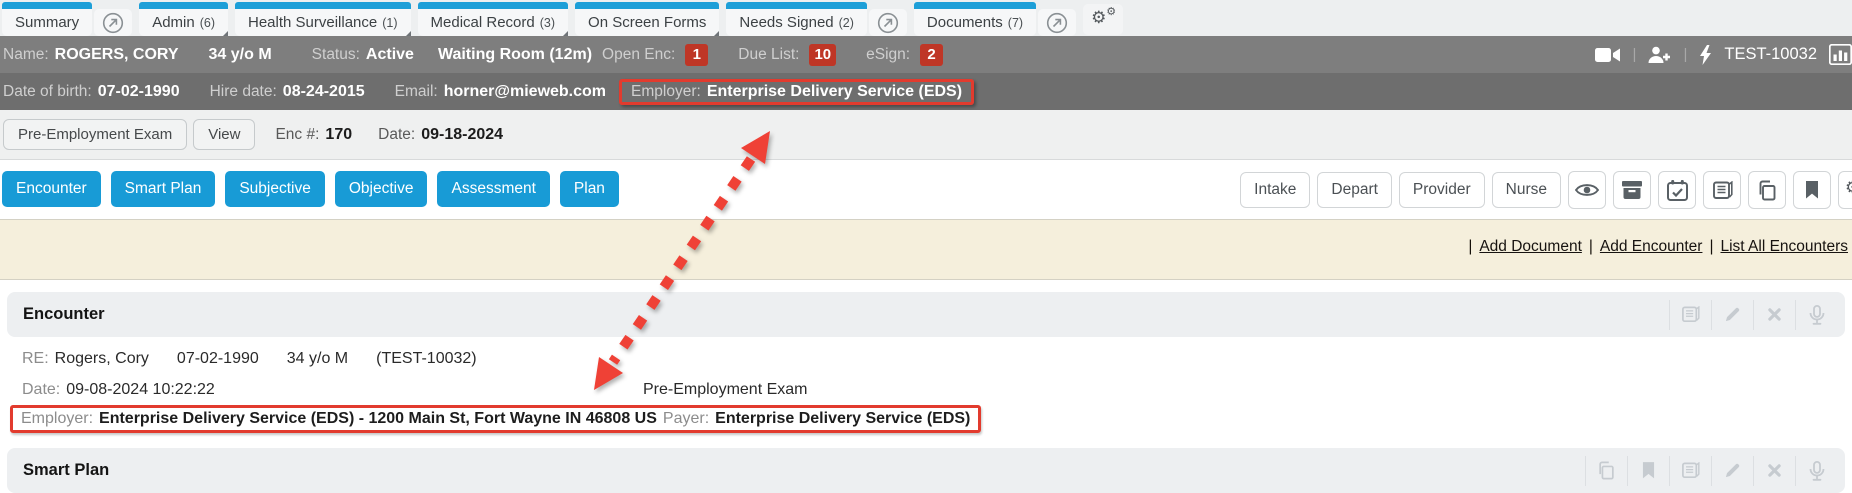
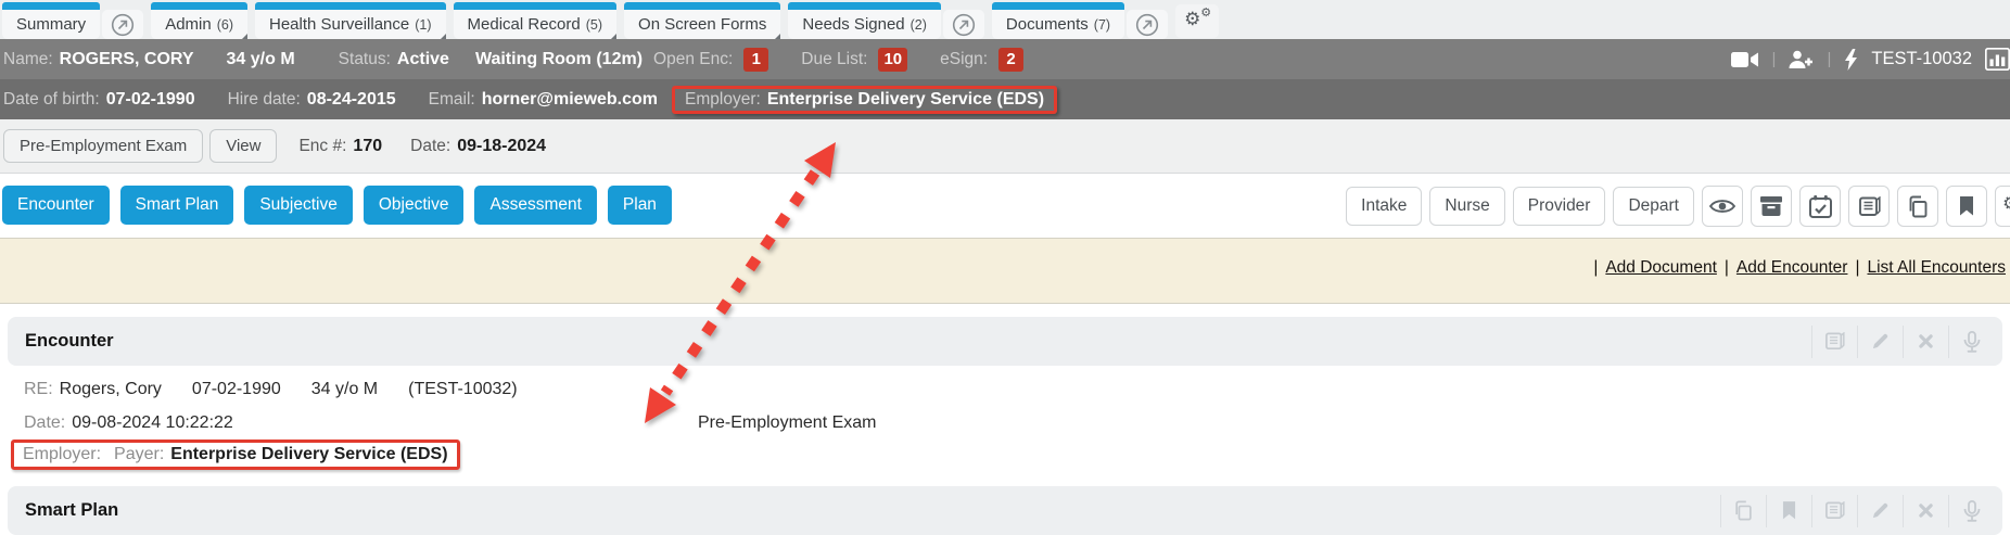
  Summary
  Admin
  (6)
  Health Surveillance
  (1)
  Medical Record
- (3)
+ (5)
  On Screen Forms
  Needs Signed
  (2)
  Documents
  (7)
  ⚙
  ⚙
  Name:
  ROGERS, CORY
  34 y/o M
  Status:
  Active
  Waiting Room (12m)
  Open Enc:
  1
  Due List:
  10
  eSign:
  2
  |
  |
  TEST-10032
  Date of birth:
  07-02-1990
  Hire date:
  08-24-2015
  Email:
  horner@mieweb.com
  Employer:
  Enterprise Delivery Service (EDS)
  Pre-Employment Exam
  View
  Enc #:
  170
  Date:
  09-18-2024
  Encounter
  Smart Plan
  Subjective
  Objective
  Assessment
  Plan
  Intake
- Depart
+ Nurse
  Provider
- Nurse
+ Depart
  |
  Add Document
  |
  Add Encounter
  |
  List All Encounters
  Encounter
  RE:
  Rogers, Cory
  07-02-1990
  34 y/o M
  (TEST-10032)
  Date:
  09-08-2024 10:22:22
  Pre-Employment Exam
  Employer:
- Enterprise Delivery Service (EDS) - 1200 Main St, Fort Wayne IN 46808 US
  Payer:
  Enterprise Delivery Service (EDS)
  Smart Plan
